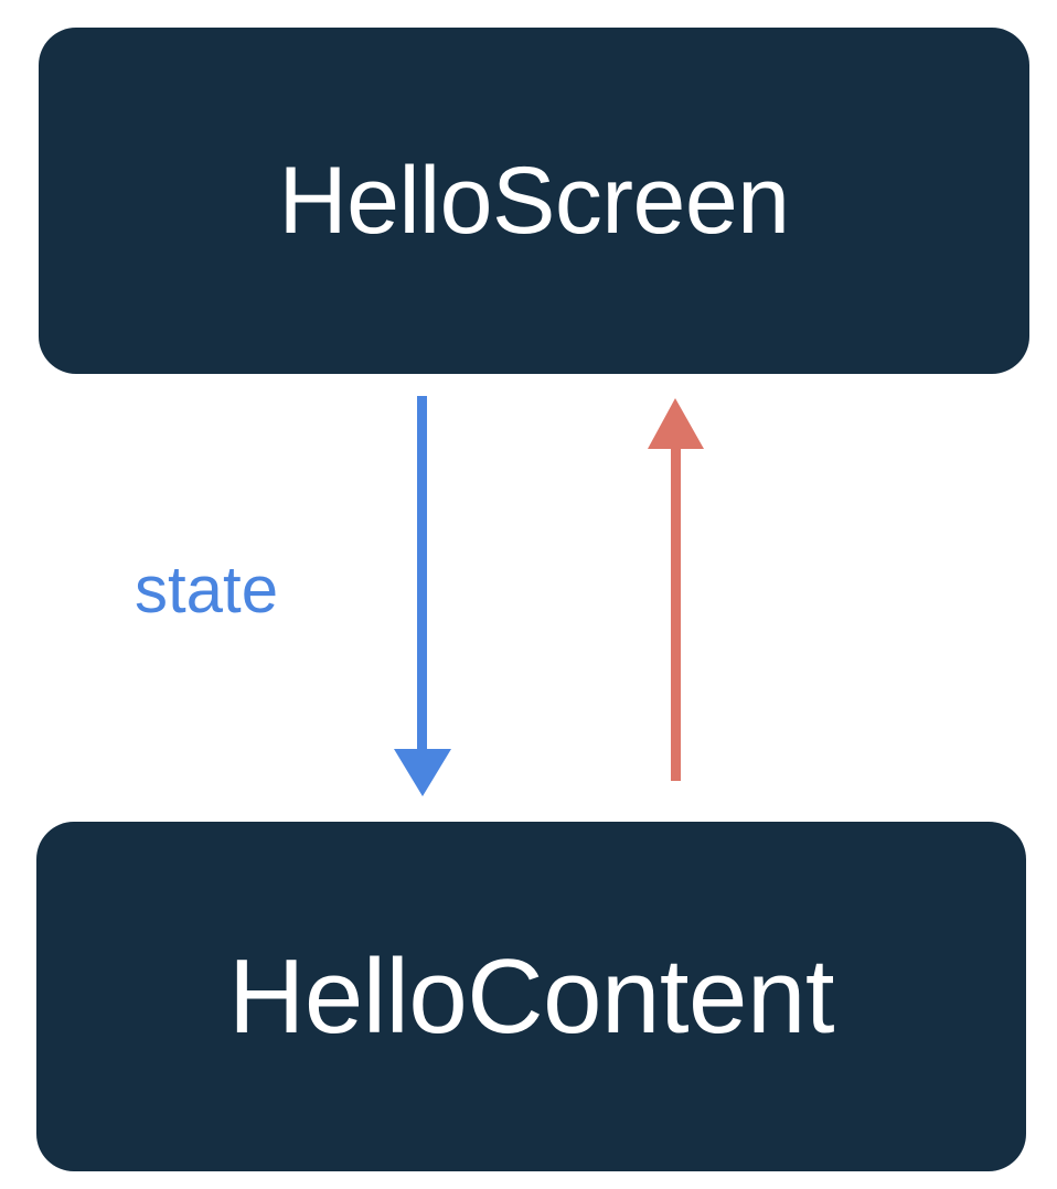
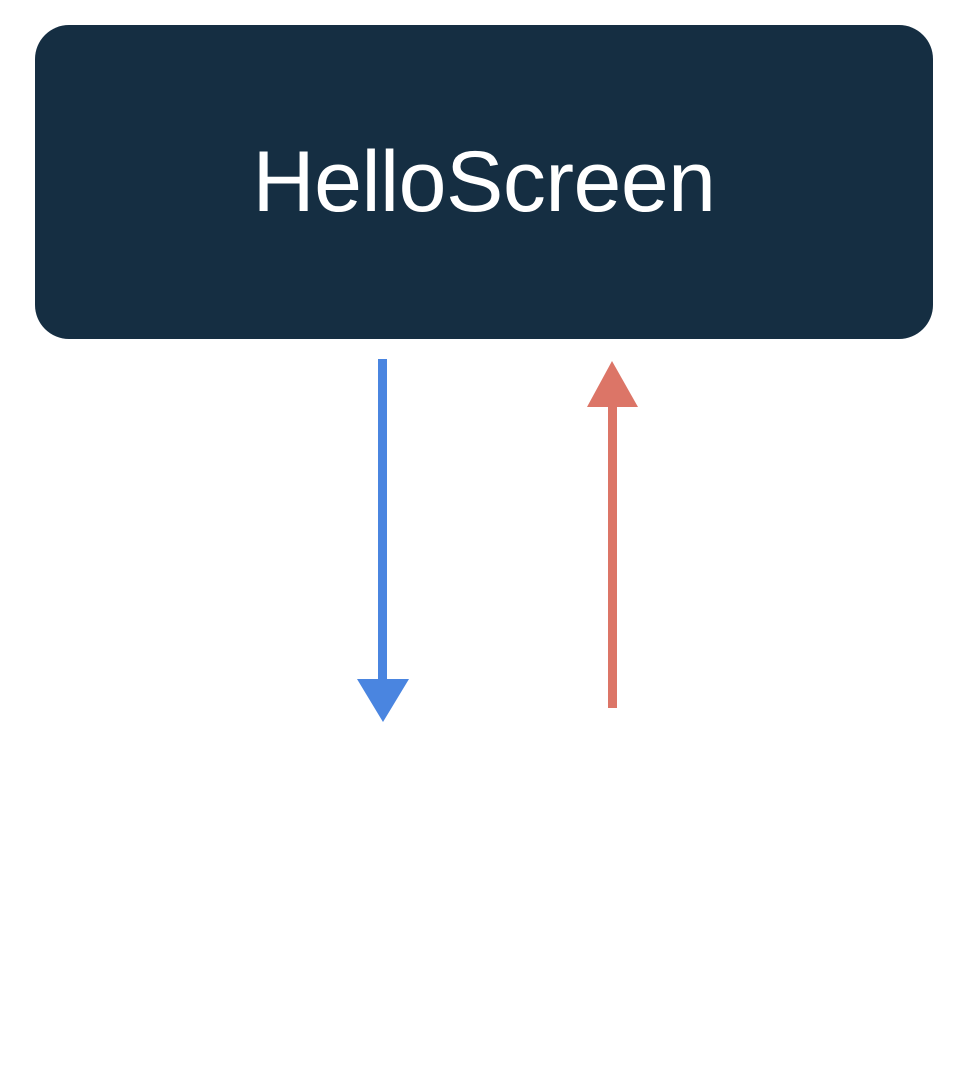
  HelloScreen
- HelloContent
- state
